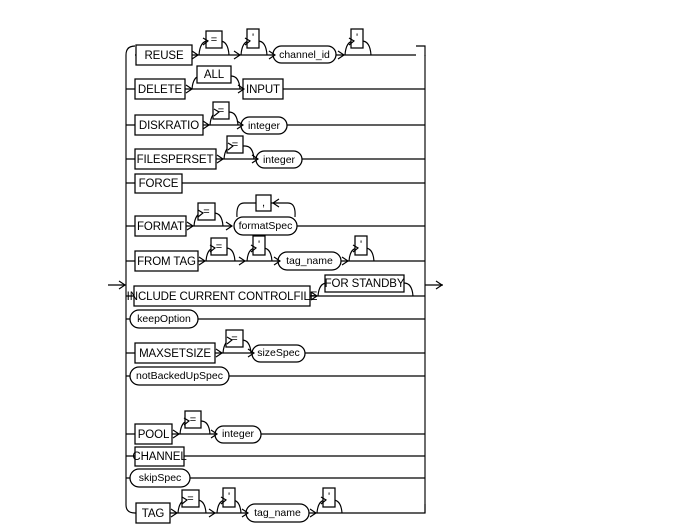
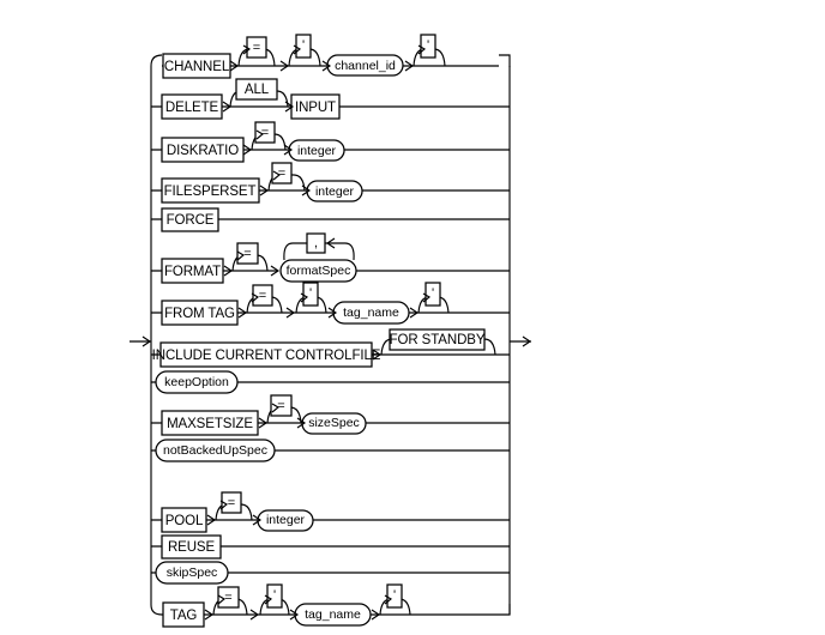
- REUSE
+ CHANNEL
  =
  '
  channel_id
  '
  DELETE
  ALL
  INPUT
  DISKRATIO
  =
  integer
  FILESPERSET
  =
  integer
  FORCE
  FORMAT
  =
  formatSpec
  ,
  FROM TAG
  =
  '
  tag_name
  '
  INCLUDE CURRENT CONTROLFILE
  FOR STANDBY
  keepOption
  MAXSETSIZE
  =
  sizeSpec
  notBackedUpSpec
  POOL
  =
  integer
- CHANNEL
+ REUSE
  skipSpec
  TAG
  =
  '
  tag_name
  '
